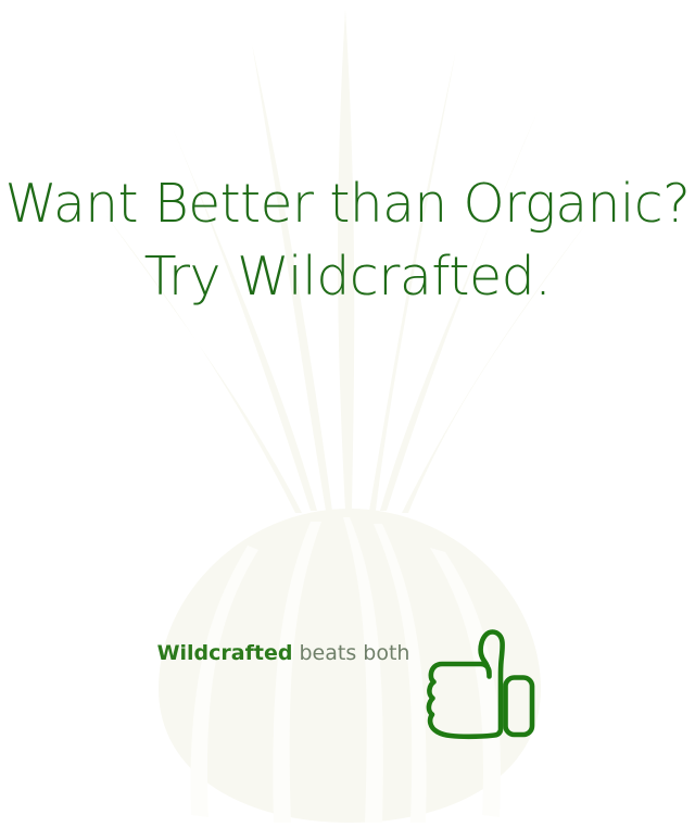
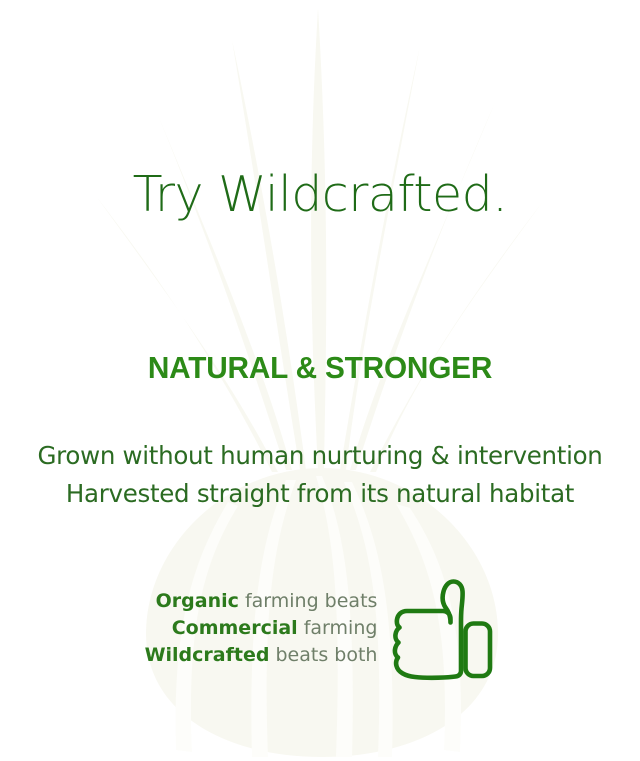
- Want Better than Organic?
  Try Wildcrafted.
+ NATURAL & STRONGER
+ Grown without human nurturing & intervention
+ Harvested straight from its natural habitat
+ Organic farming beats
+ Commercial farming
  Wildcrafted beats both
